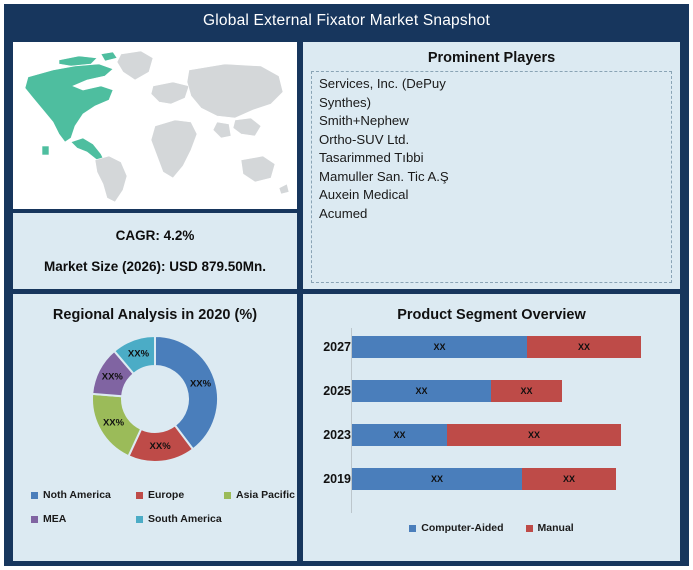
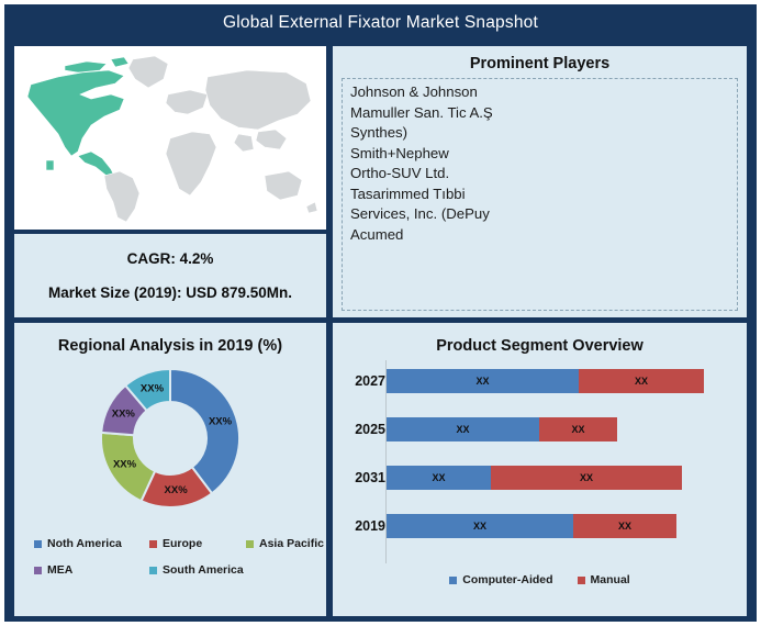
  Global External Fixator Market Snapshot
  CAGR: 4.2%
- Market Size (2026): USD 879.50Mn.
+ Market Size (2019): USD 879.50Mn.
  Prominent Players
+ Johnson & Johnson
- Services, Inc. (DePuy
+ Mamuller San. Tic A.Ş
  Synthes)
  Smith+Nephew
  Ortho-SUV Ltd.
  Tasarimmed Tıbbi
- Mamuller San. Tic A.Ş
+ Services, Inc. (DePuy
- Auxein Medical
  Acumed
- Regional Analysis in 2020 (%)
+ Regional Analysis in 2019 (%)
  XX%
  XX%
  XX%
  XX%
  XX%
  Noth America
  Europe
  Asia Pacific
  MEA
  South America
  Product Segment Overview
  2027
  XX
  XX
  2025
  XX
  XX
- 2023
+ 2031
  XX
  XX
  2019
  XX
  XX
  Computer-Aided
  Manual
